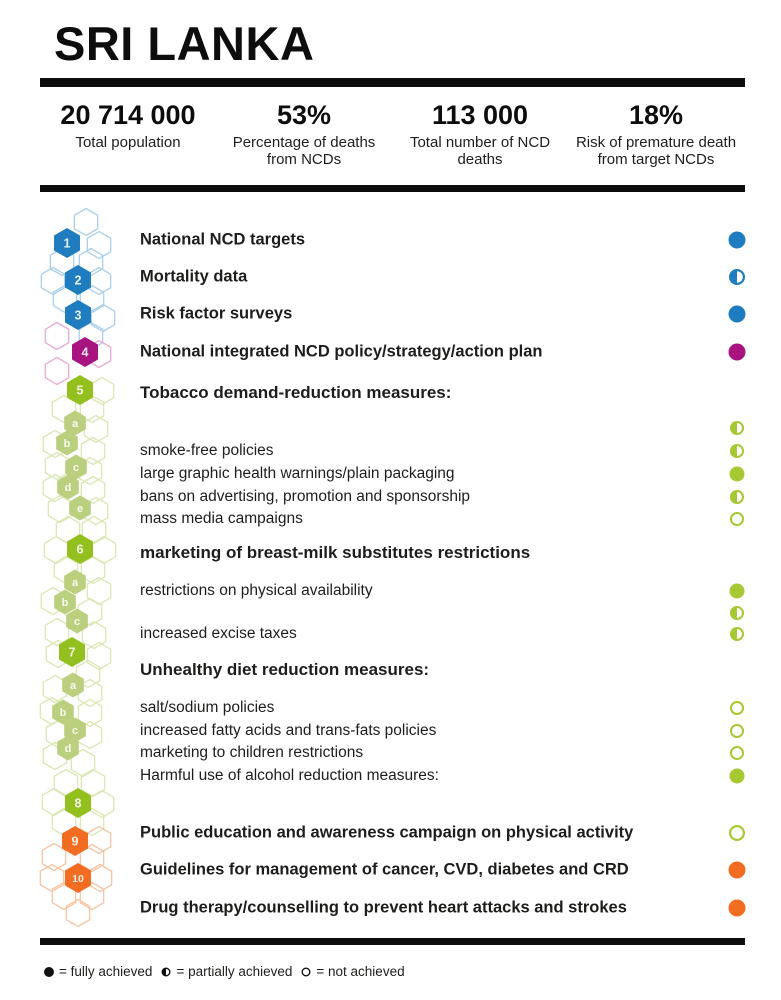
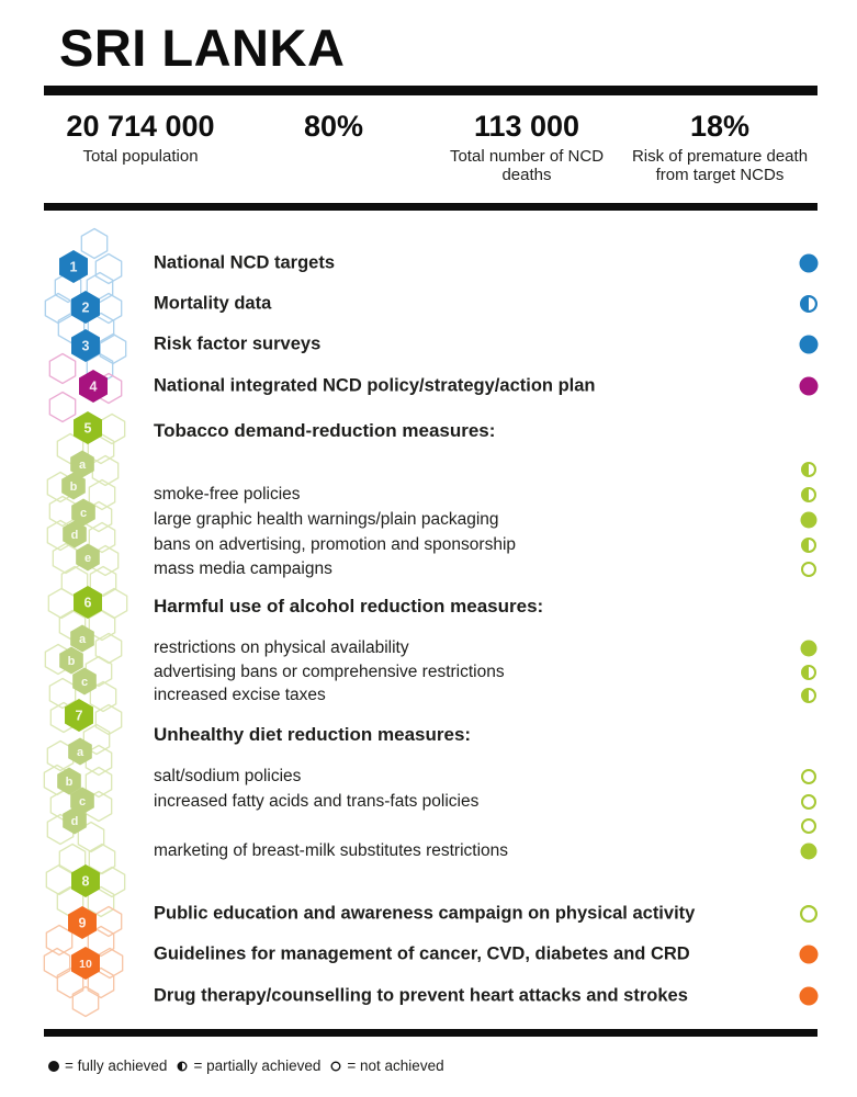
  SRI LANKA
  20 714 000
  Total population
- 53%
+ 80%
- Percentage of deaths from NCDs
  113 000
  Total number of NCD deaths
  18%
  Risk of premature death from target NCDs
  1
  2
  3
  4
  5
  a
  b
  c
  d
  e
  6
  a
  b
  c
  7
  a
  b
  c
  d
  8
  9
  10
  National NCD targets
  Mortality data
  Risk factor surveys
  National integrated NCD policy/strategy/action plan
  Tobacco demand-reduction measures:
  smoke-free policies
  large graphic health warnings/plain packaging
  bans on advertising, promotion and sponsorship
  mass media campaigns
- marketing of breast-milk substitutes restrictions
+ Harmful use of alcohol reduction measures:
  restrictions on physical availability
+ advertising bans or comprehensive restrictions
  increased excise taxes
  Unhealthy diet reduction measures:
  salt/sodium policies
  increased fatty acids and trans-fats policies
- marketing to children restrictions
- Harmful use of alcohol reduction measures:
+ marketing of breast-milk substitutes restrictions
  Public education and awareness campaign on physical activity
  Guidelines for management of cancer, CVD, diabetes and CRD
  Drug therapy/counselling to prevent heart attacks and strokes
  = fully achieved
  = partially achieved
  = not achieved
